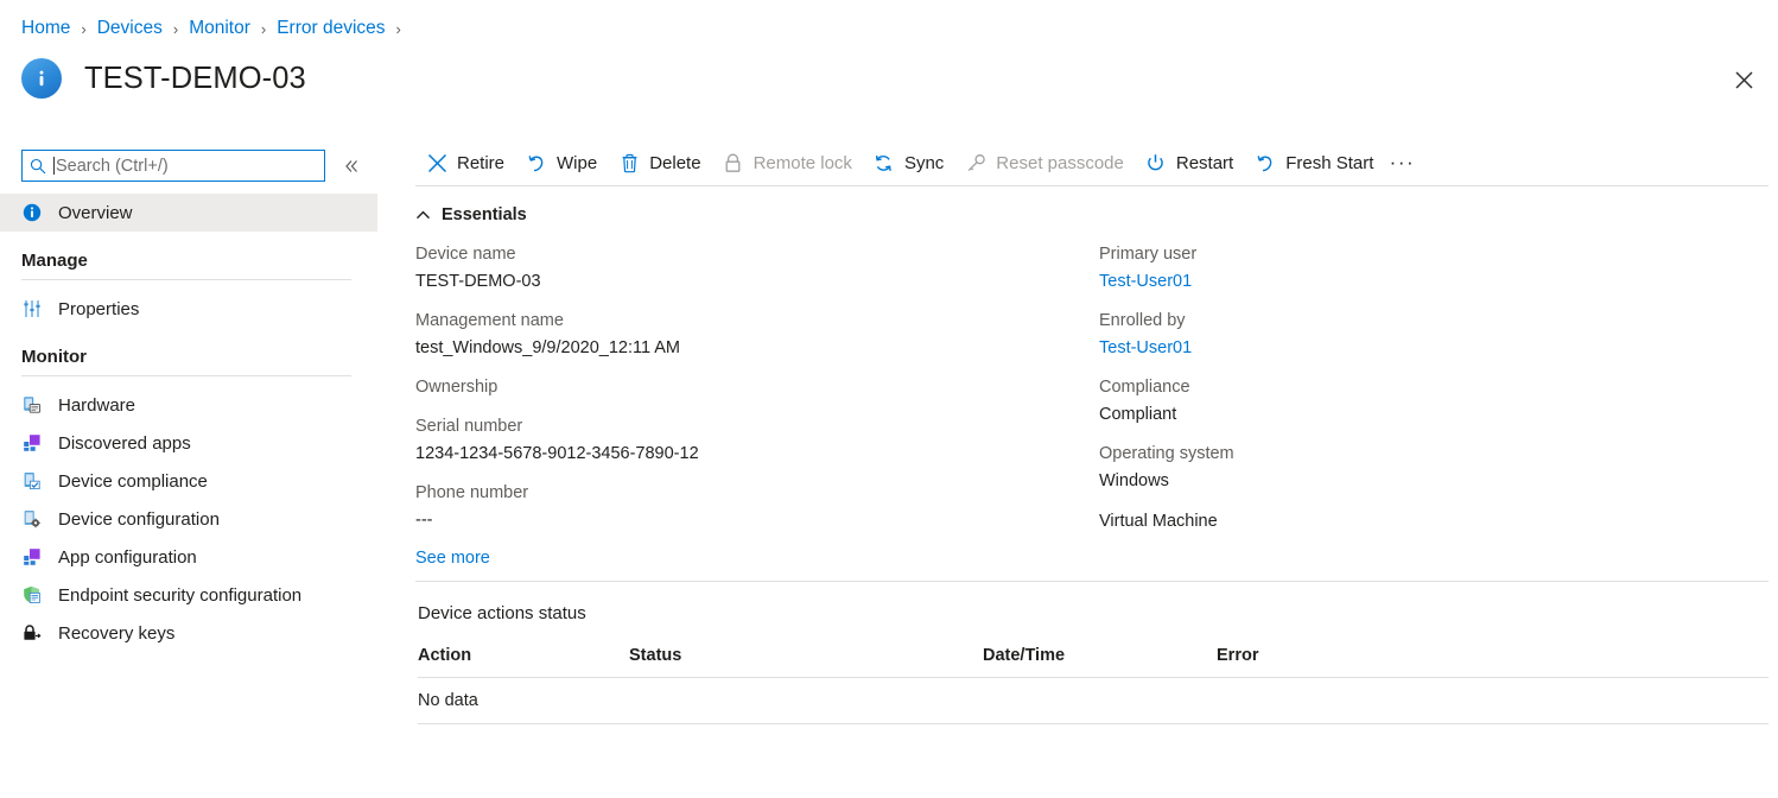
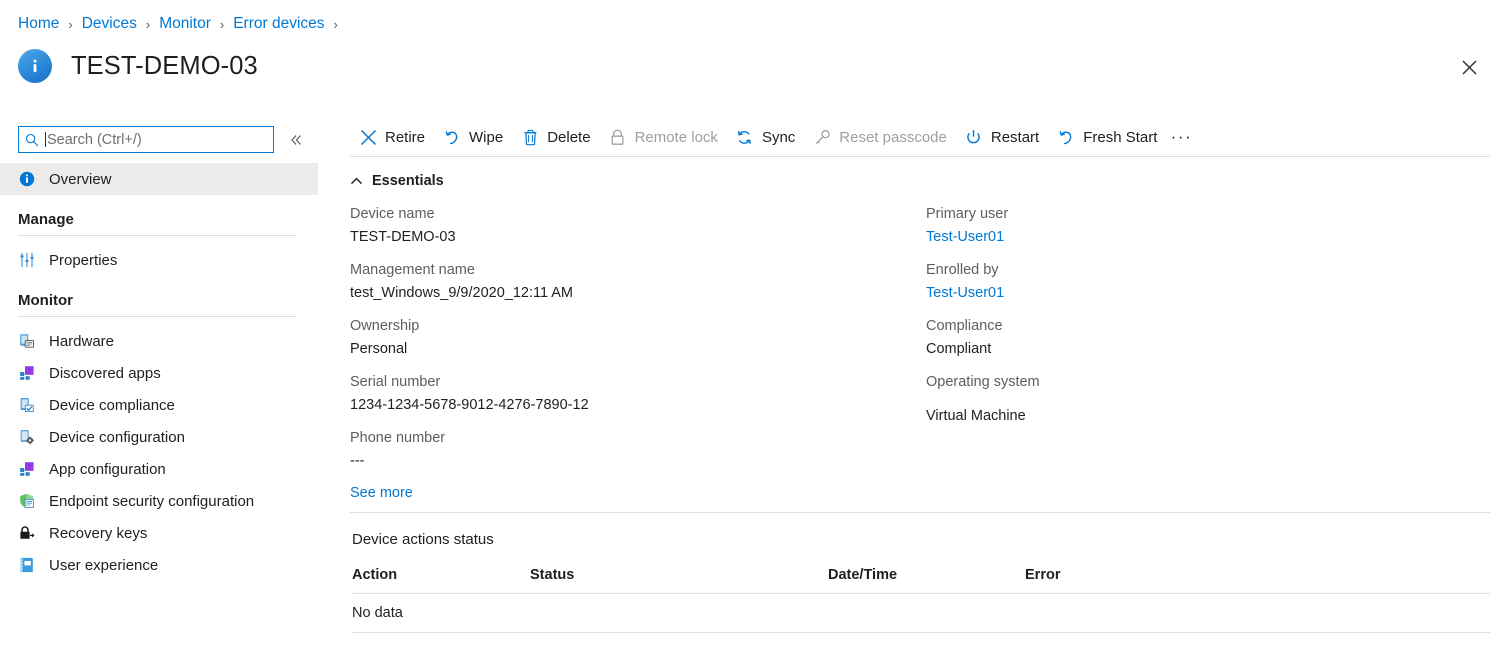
  Home
  ›
  Devices
  ›
  Monitor
  ›
  Error devices
  ›
  TEST-DEMO-03
  Search (Ctrl+/)
  Overview
  Manage
  Properties
  Monitor
  Hardware
  Discovered apps
  Device compliance
  Device configuration
  App configuration
  Endpoint security configuration
  Recovery keys
+ User experience
  Retire
  Wipe
  Delete
  Remote lock
  Sync
  Reset passcode
  Restart
  Fresh Start
  ···
  Essentials
  Device name
  TEST-DEMO-03
  Management name
  test_Windows_9/9/2020_12:11 AM
  Ownership
+ Personal
  Serial number
- 1234-1234-5678-9012-3456-7890-12
+ 1234-1234-5678-9012-4276-7890-12
  Phone number
  ---
  See more
  Primary user
  Test-User01
  Enrolled by
  Test-User01
  Compliance
  Compliant
  Operating system
- Windows
  Virtual Machine
  Device actions status
  Action
  Status
  Date/Time
  Error
  No data
